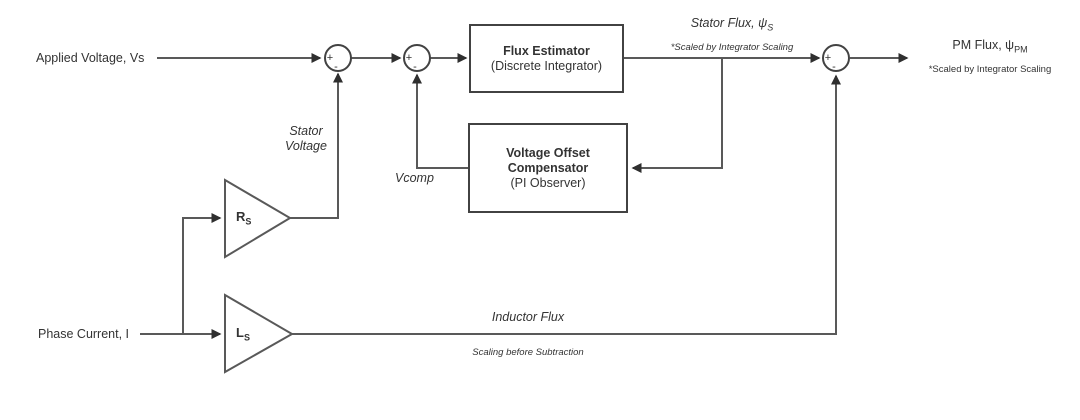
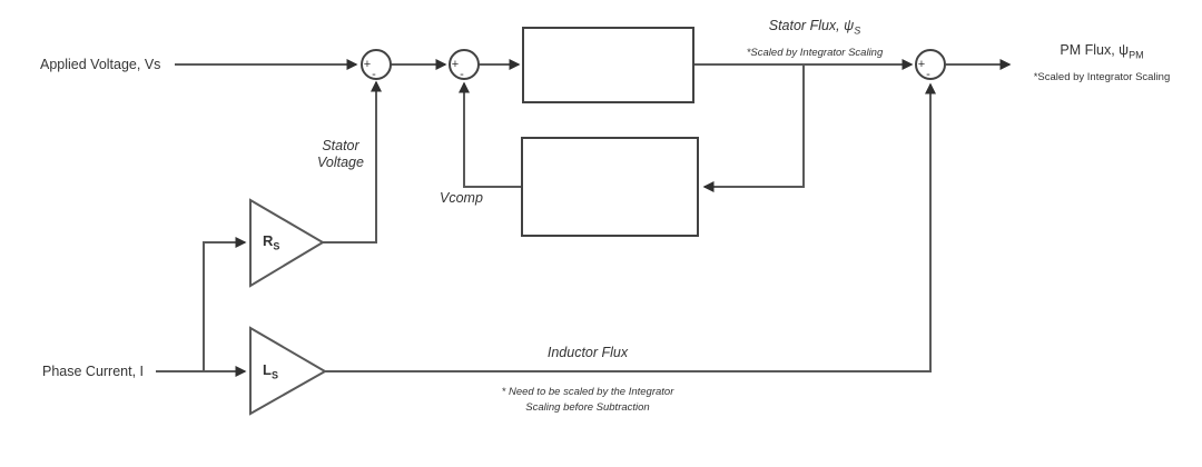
  +
  -
  +
  -
  +
  -
  Applied Voltage, Vs
  Phase Current, I
- Flux Estimator
- (Discrete Integrator)
- Voltage Offset
- Compensator
- (PI Observer)
  RS
  LS
  Stator Flux, ψS
  *Scaled by Integrator Scaling
  PM Flux, ψPM
  *Scaled by Integrator Scaling
  Stator
  Voltage
  Vcomp
  Inductor Flux
+ * Need to be scaled by the Integrator
  Scaling before Subtraction
